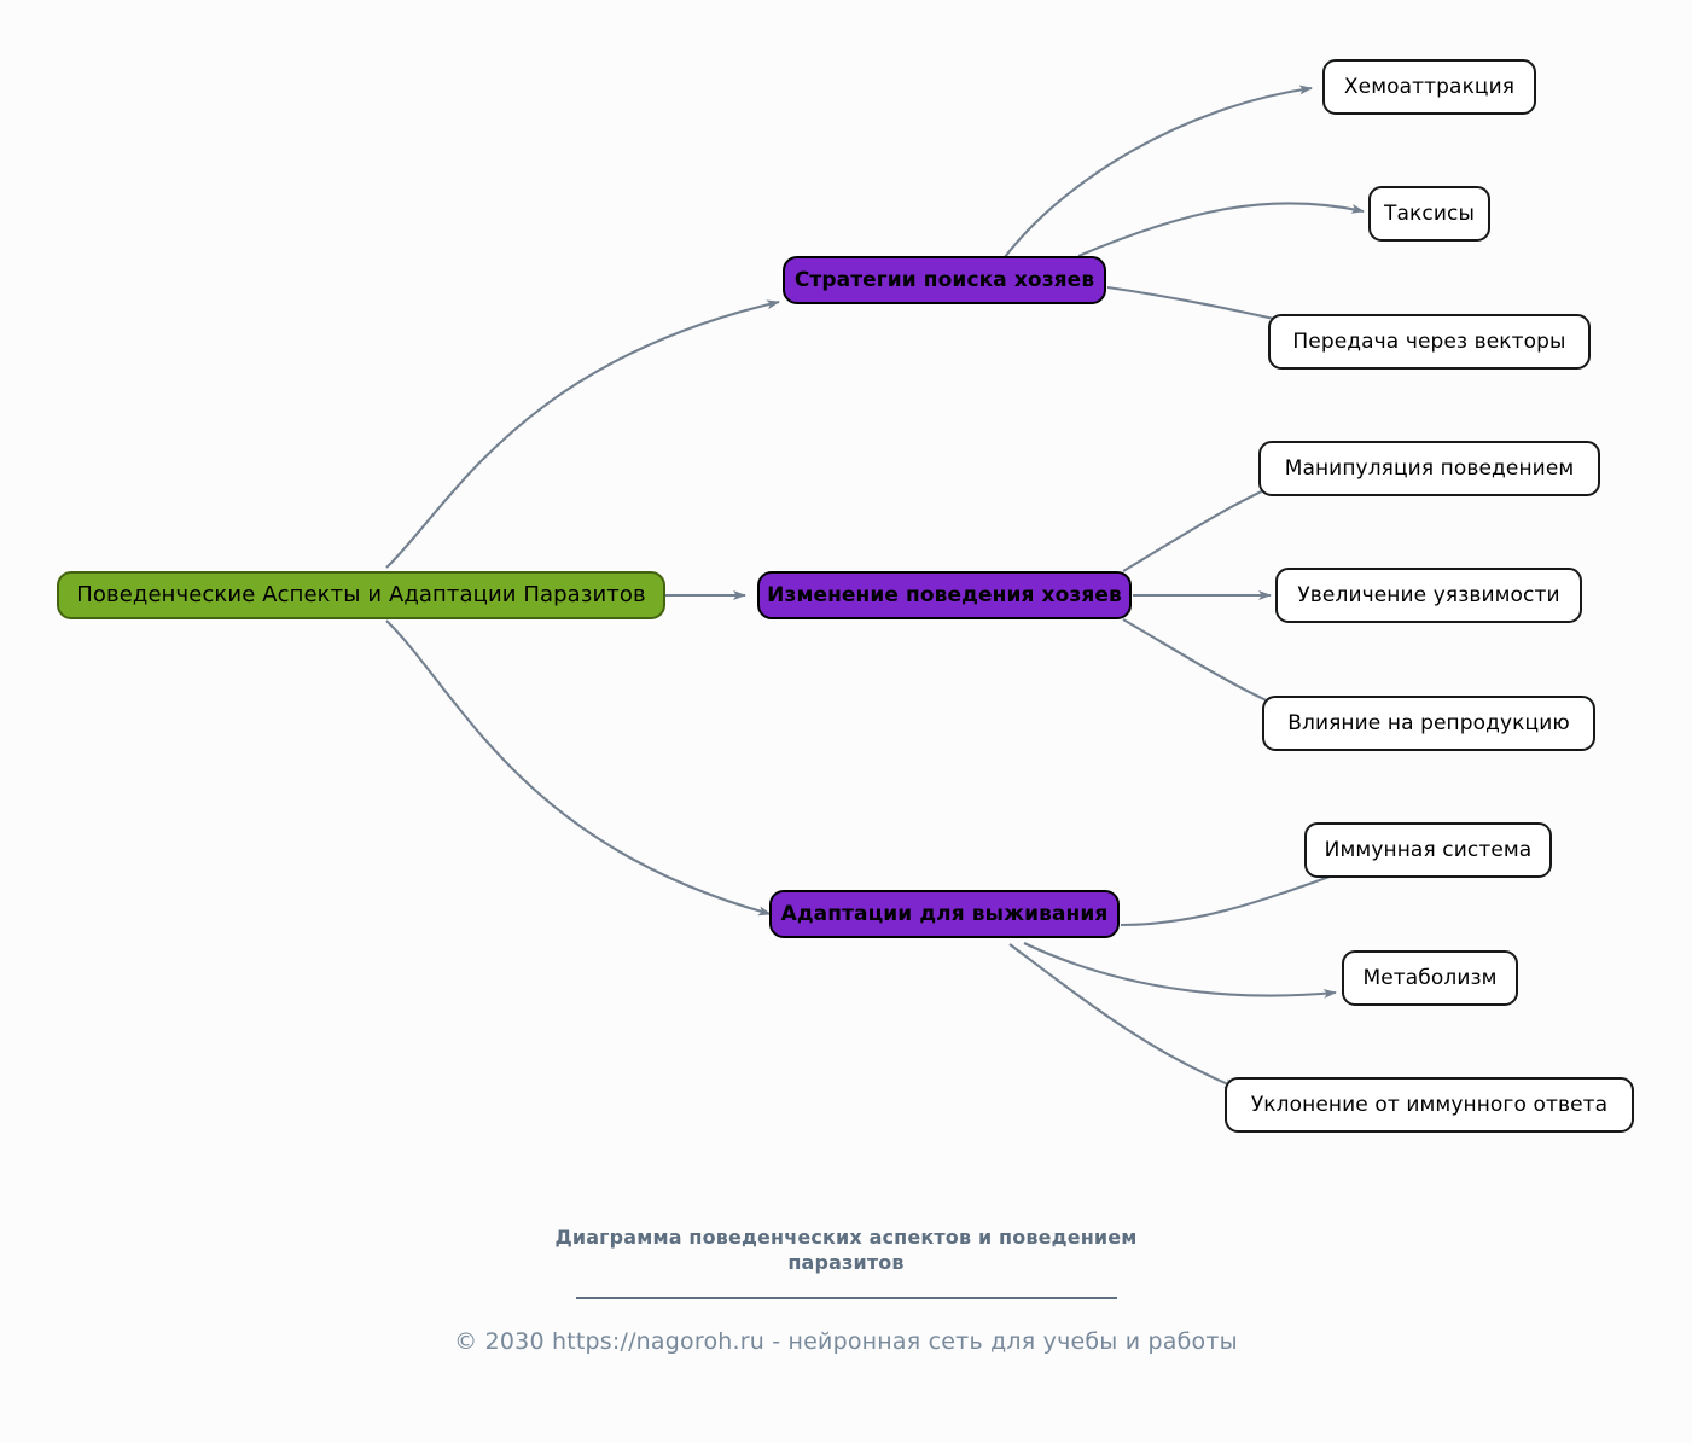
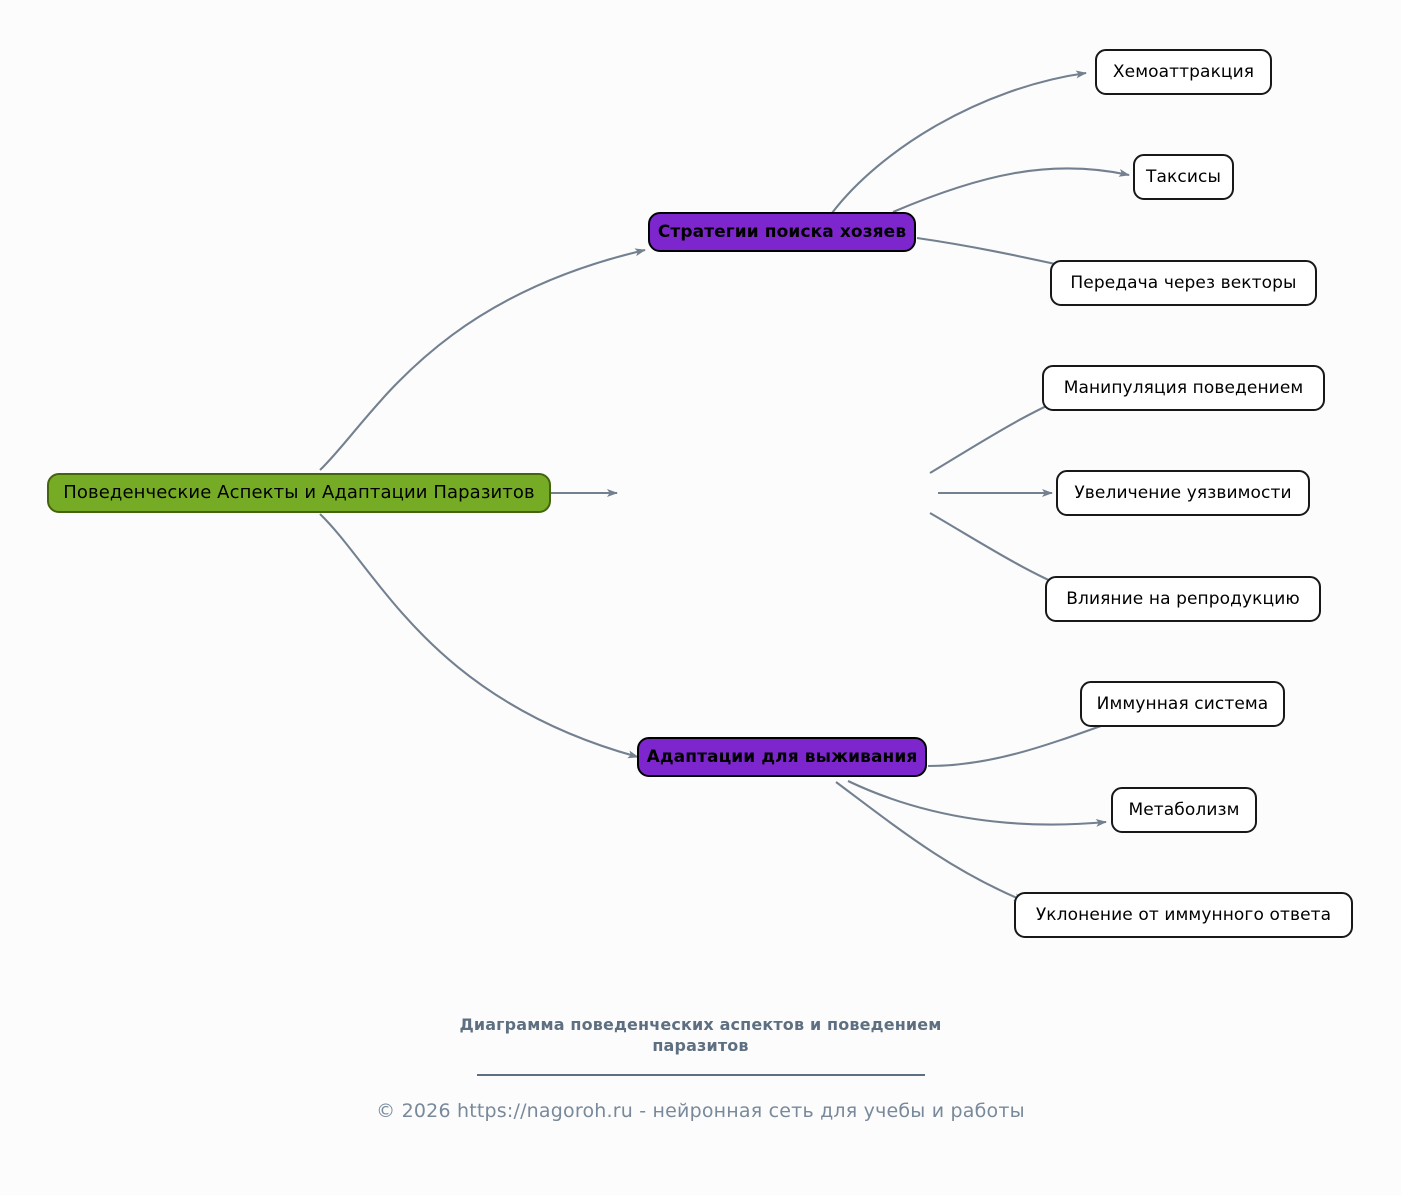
  Поведенческие Аспекты и Адаптации Паразитов
  Стратегии поиска хозяев
- Изменение поведения хозяев
  Адаптации для выживания
  Хемоаттракция
  Таксисы
  Передача через векторы
  Манипуляция поведением
  Увеличение уязвимости
  Влияние на репродукцию
  Иммунная система
  Метаболизм
  Уклонение от иммунного ответа
  Диаграмма поведенческих аспектов и поведением паразитов
- © 2030 https://nagoroh.ru - нейронная сеть для учебы и работы
+ © 2026 https://nagoroh.ru - нейронная сеть для учебы и работы
